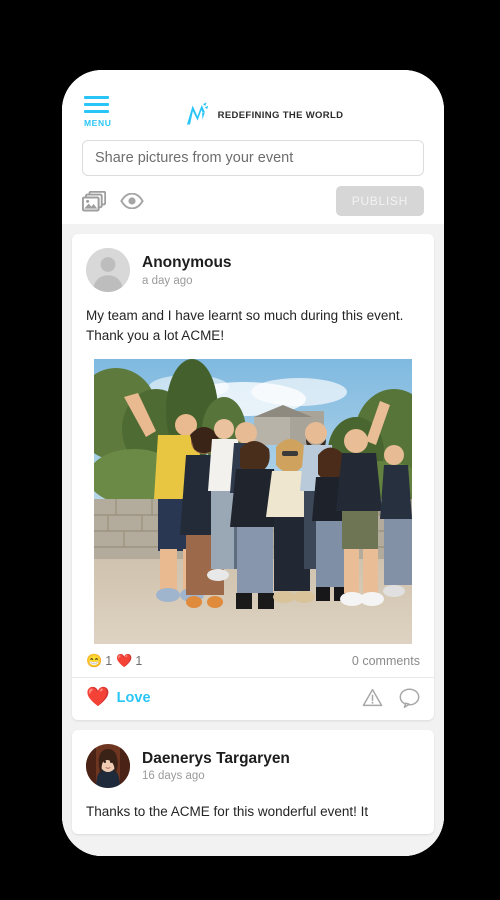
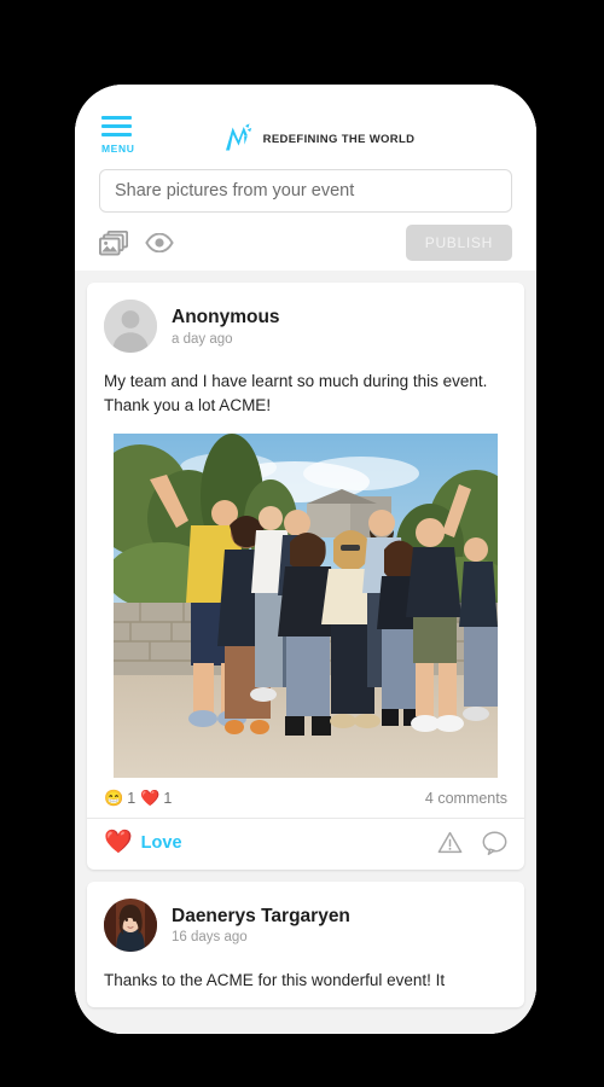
  MENU
  REDEFINING THE WORLD
  Share pictures from your event
  PUBLISH
  Anonymous
  a day ago
  My team and I have learnt so much during this event. Thank you a lot ACME!
  😁
  1
  ❤️
  1
- 0 comments
+ 4 comments
  ❤️
  Love
  Daenerys Targaryen
  16 days ago
  Thanks to the ACME for this wonderful event! It
